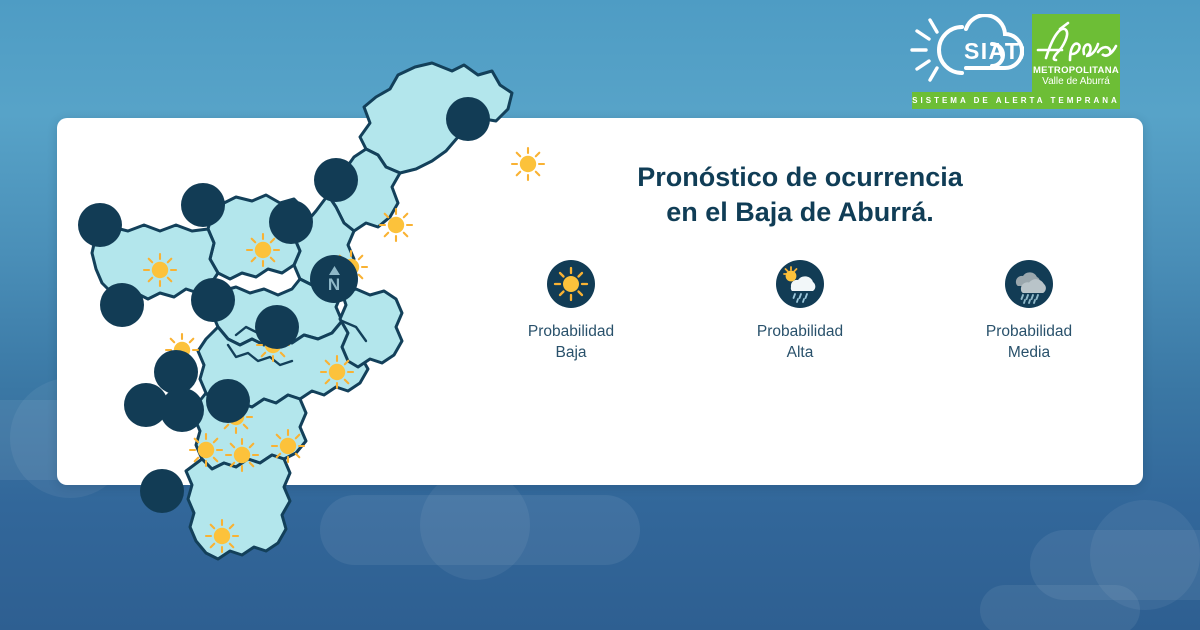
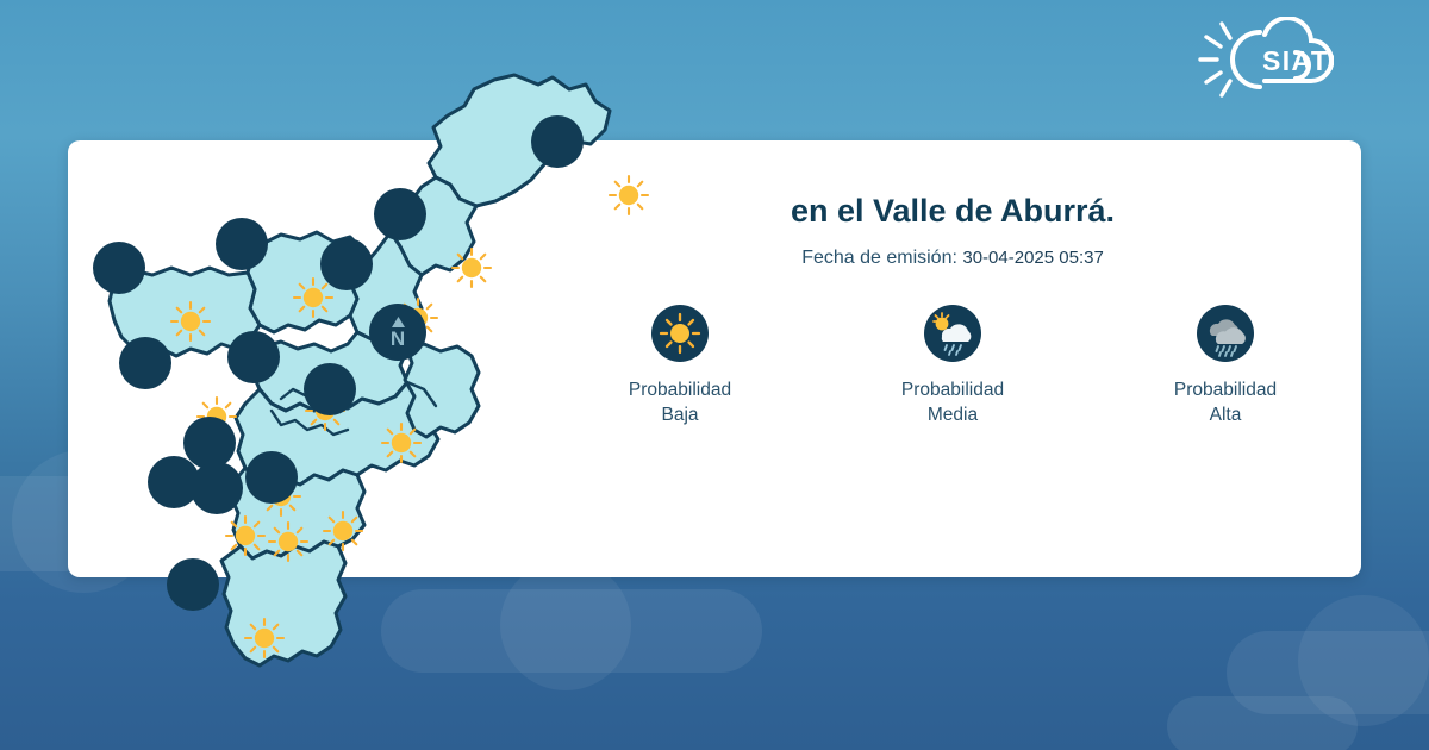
  N
  SIAT
- METROPOLITANA
- Valle de Aburrá
- SISTEMA DE ALERTA TEMPRANA
- Pronóstico de ocurrencia
- en el Baja de Aburrá.
+ en el Valle de Aburrá.
+ Fecha de emisión: 30-04-2025 05:37
  Probabilidad
  Baja
  Probabilidad
- Alta
+ Media
  Probabilidad
- Media
+ Alta
